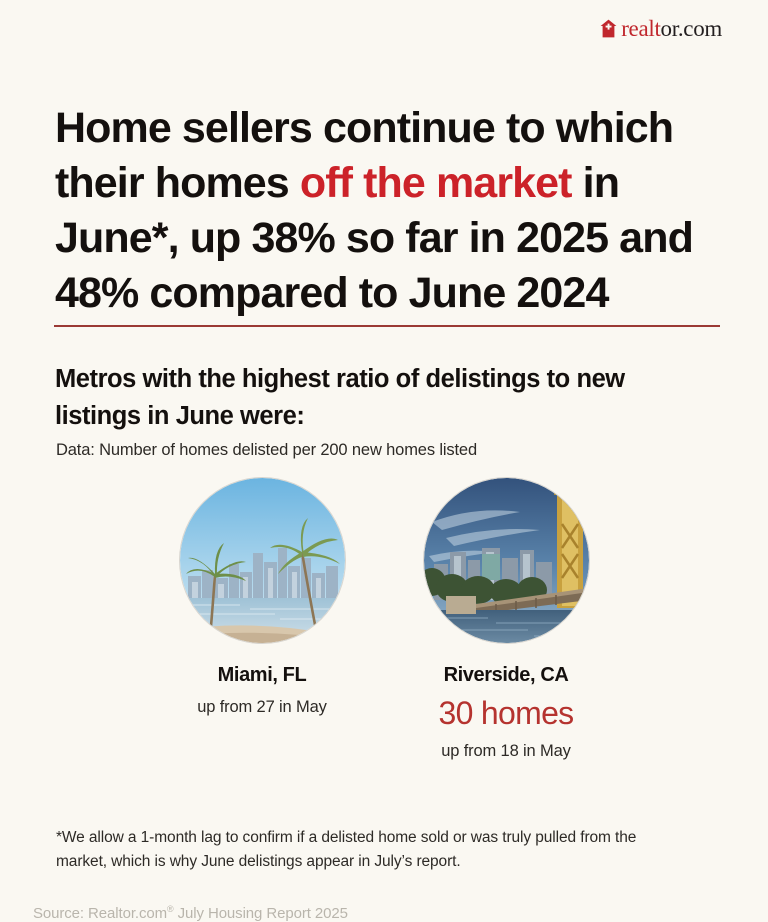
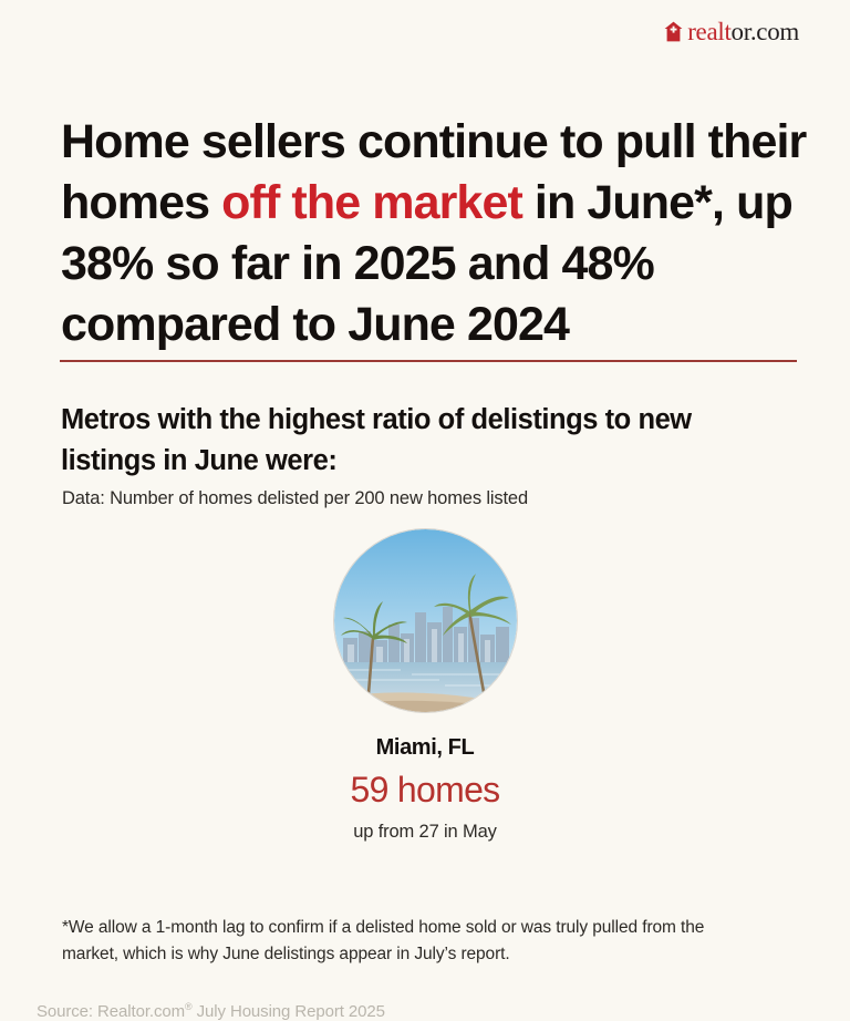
  realtor.com
- Home sellers continue to which their homes off the market in June*, up 38% so far in 2025 and 48% compared to June 2024
+ Home sellers continue to pull their homes off the market in June*, up 38% so far in 2025 and 48% compared to June 2024
  Metros with the highest ratio of delistings to new listings in June were:
  Data: Number of homes delisted per 200 new homes listed
  Miami, FL
+ 59 homes
  up from 27 in May
- Riverside, CA
- 30 homes
- up from 18 in May
  *We allow a 1-month lag to confirm if a delisted home sold or was truly pulled from the market, which is why June delistings appear in July’s report.
  Source: Realtor.com® July Housing Report 2025
